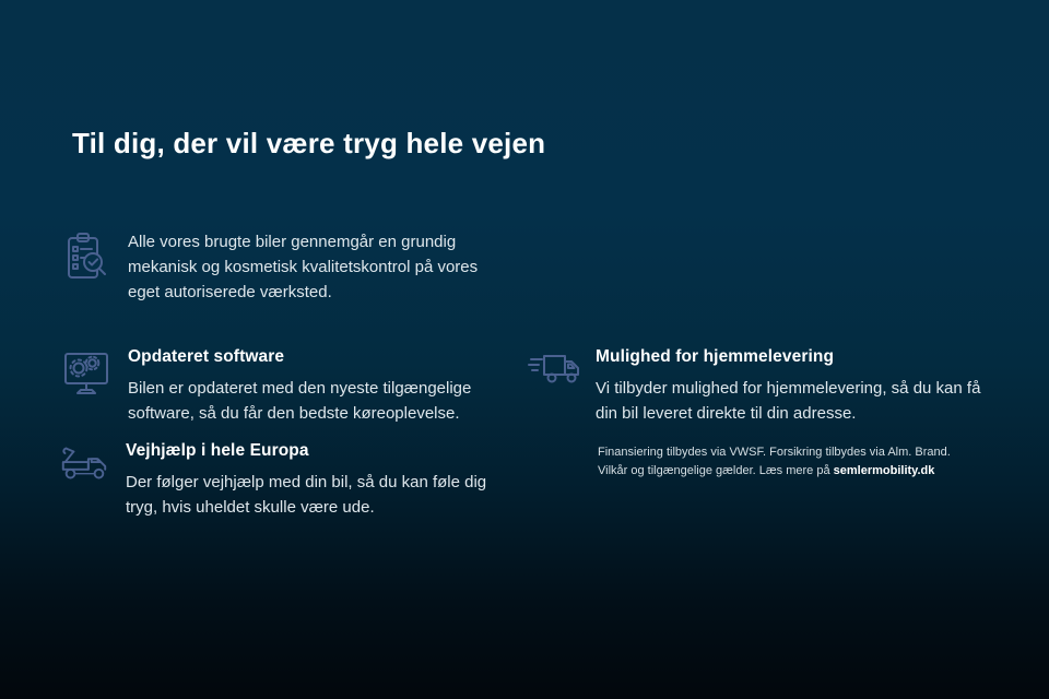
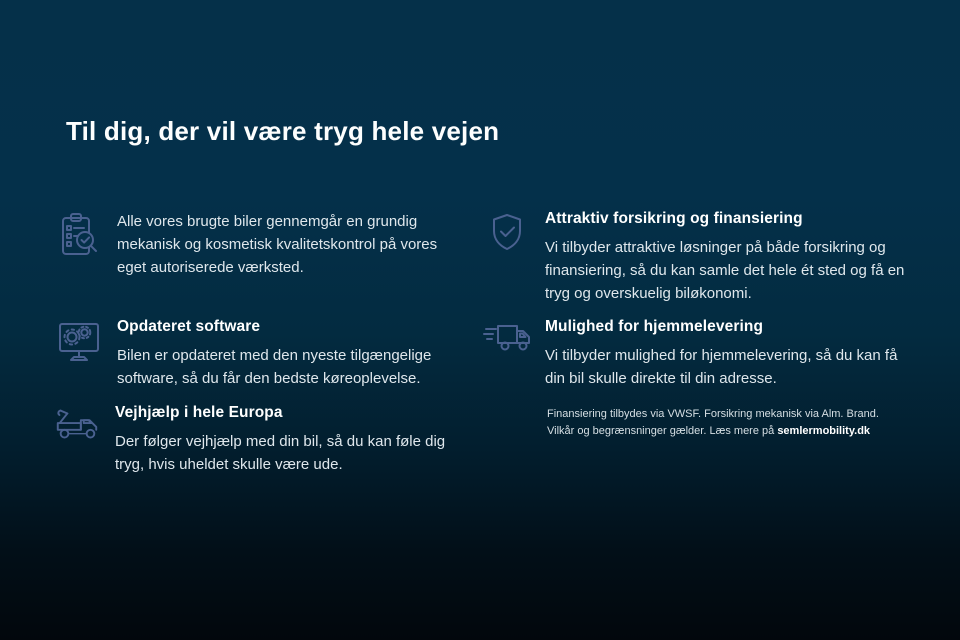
  Til dig, der vil være tryg hele vejen
  Alle vores brugte biler gennemgår en grundig mekanisk og kosmetisk kvalitetskontrol på vores eget autoriserede værksted.
  Opdateret software
  Bilen er opdateret med den nyeste tilgængelige software, så du får den bedste køreoplevelse.
  Vejhjælp i hele Europa
  Der følger vejhjælp med din bil, så du kan føle dig tryg, hvis uheldet skulle være ude.
+ Attraktiv forsikring og finansiering
+ Vi tilbyder attraktive løsninger på både forsikring og finansiering, så du kan samle det hele ét sted og få en tryg og overskuelig biløkonomi.
  Mulighed for hjemmelevering
- Vi tilbyder mulighed for hjemmelevering, så du kan få din bil leveret direkte til din adresse.
+ Vi tilbyder mulighed for hjemmelevering, så du kan få din bil skulle direkte til din adresse.
- Finansiering tilbydes via VWSF. Forsikring tilbydes via Alm. Brand.
+ Finansiering tilbydes via VWSF. Forsikring mekanisk via Alm. Brand.
- Vilkår og tilgængelige gælder. Læs mere på semlermobility.dk
+ Vilkår og begrænsninger gælder. Læs mere på semlermobility.dk
